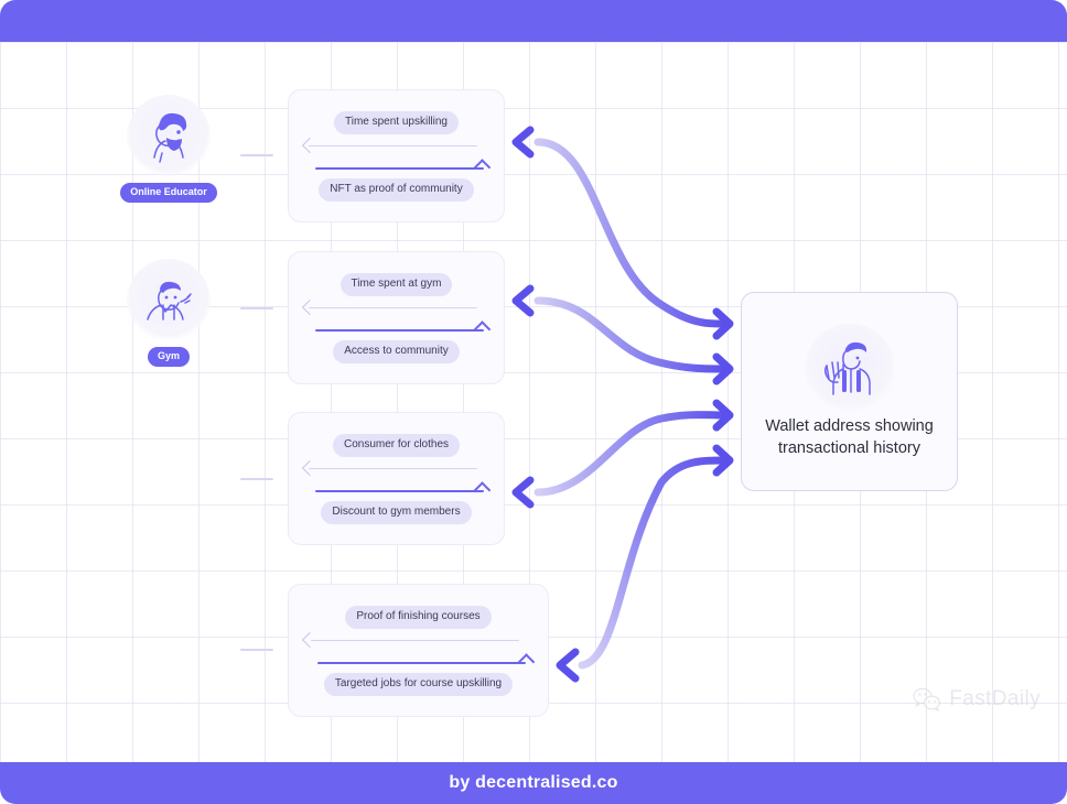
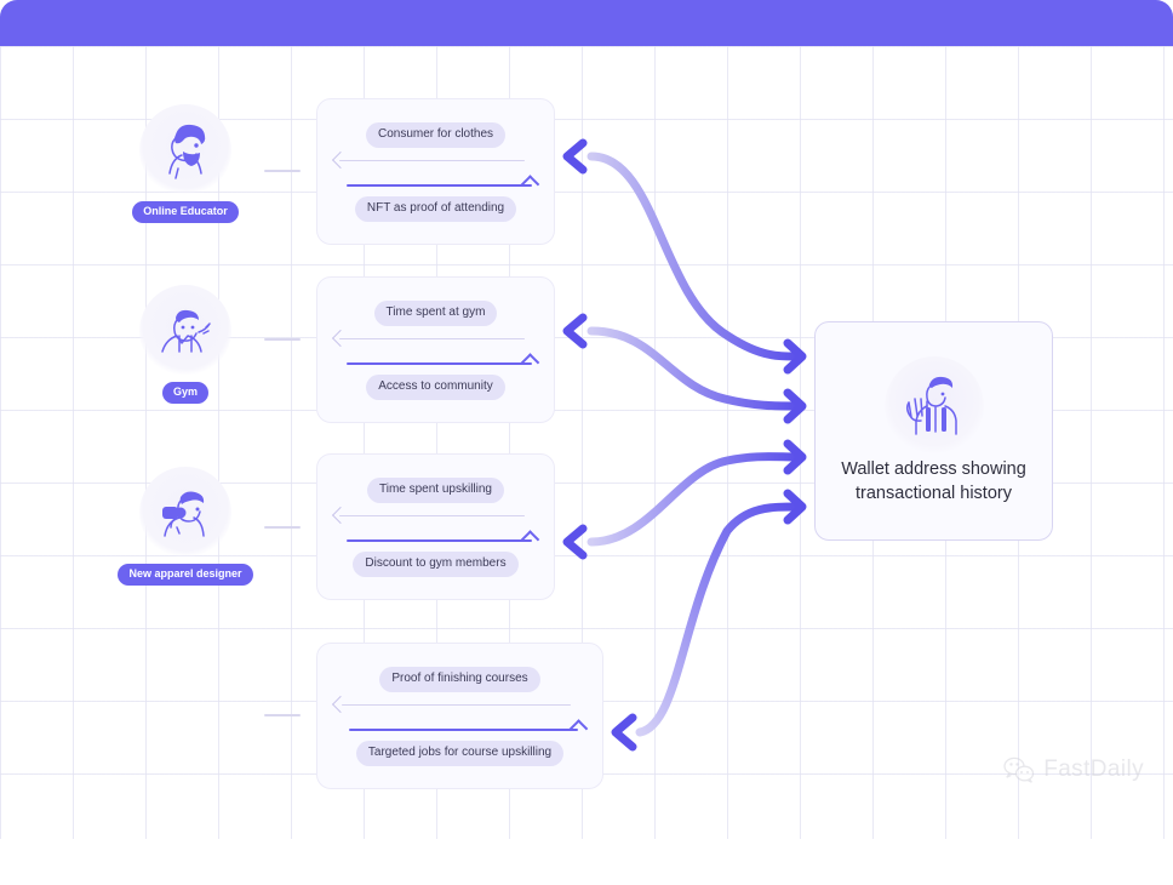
  Online Educator
- Time spent upskilling
+ Consumer for clothes
- NFT as proof of community
+ NFT as proof of attending
  Gym
  Time spent at gym
  Access to community
+ New apparel designer
- Consumer for clothes
+ Time spent upskilling
  Discount to gym members
  Proof of finishing courses
  Targeted jobs for course upskilling
  Wallet address showing
  transactional history
  FastDaily
- by decentralised.co
